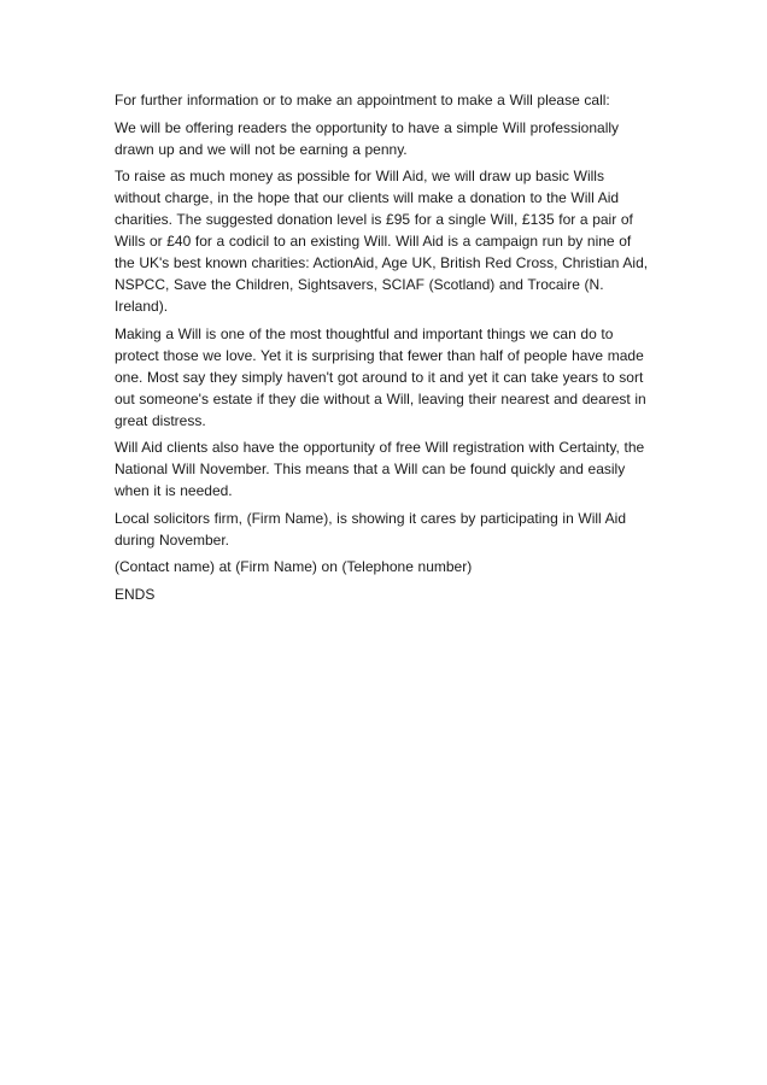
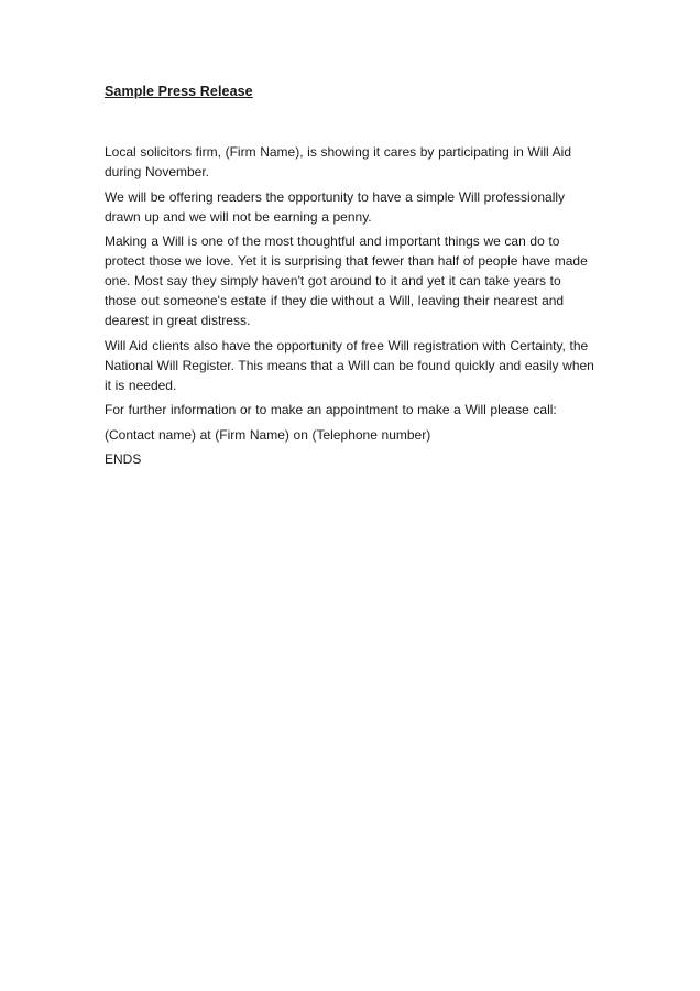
+ Sample Press Release
- For further information or to make an appointment to make a Will please call:
+ Local solicitors firm, (Firm Name), is showing it cares by participating in Will Aid during November.
  We will be offering readers the opportunity to have a simple Will professionally drawn up and we will not be earning a penny.
- To raise as much money as possible for Will Aid, we will draw up basic Wills without charge, in the hope that our clients will make a donation to the Will Aid charities. The suggested donation level is £95 for a single Will, £135 for a pair of Wills or £40 for a codicil to an existing Will. Will Aid is a campaign run by nine of the UK's best known charities: ActionAid, Age UK, British Red Cross, Christian Aid, NSPCC, Save the Children, Sightsavers, SCIAF (Scotland) and Trocaire (N. Ireland).
- Making a Will is one of the most thoughtful and important things we can do to protect those we love. Yet it is surprising that fewer than half of people have made one. Most say they simply haven't got around to it and yet it can take years to sort out someone's estate if they die without a Will, leaving their nearest and dearest in great distress.
+ Making a Will is one of the most thoughtful and important things we can do to protect those we love. Yet it is surprising that fewer than half of people have made one. Most say they simply haven't got around to it and yet it can take years to those out someone's estate if they die without a Will, leaving their nearest and dearest in great distress.
- Will Aid clients also have the opportunity of free Will registration with Certainty, the National Will November. This means that a Will can be found quickly and easily when it is needed.
+ Will Aid clients also have the opportunity of free Will registration with Certainty, the National Will Register. This means that a Will can be found quickly and easily when it is needed.
- Local solicitors firm, (Firm Name), is showing it cares by participating in Will Aid during November.
+ For further information or to make an appointment to make a Will please call:
  (Contact name) at (Firm Name) on (Telephone number)
  ENDS
